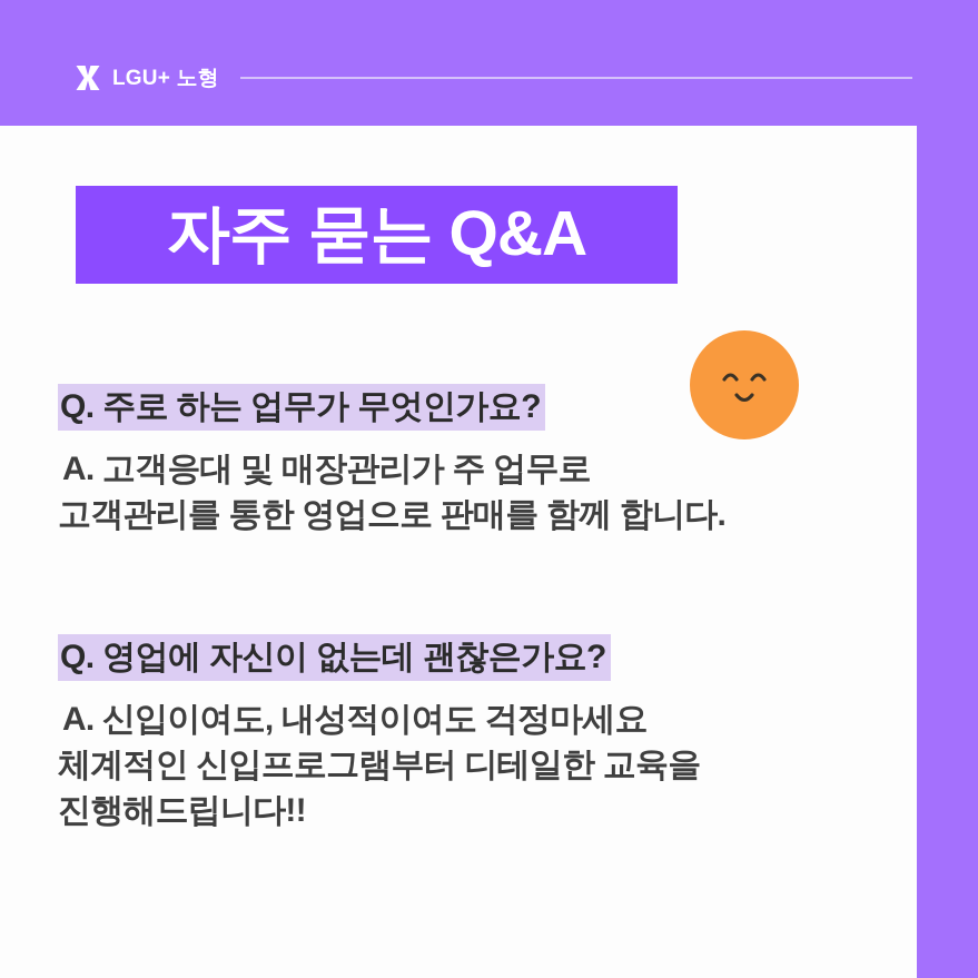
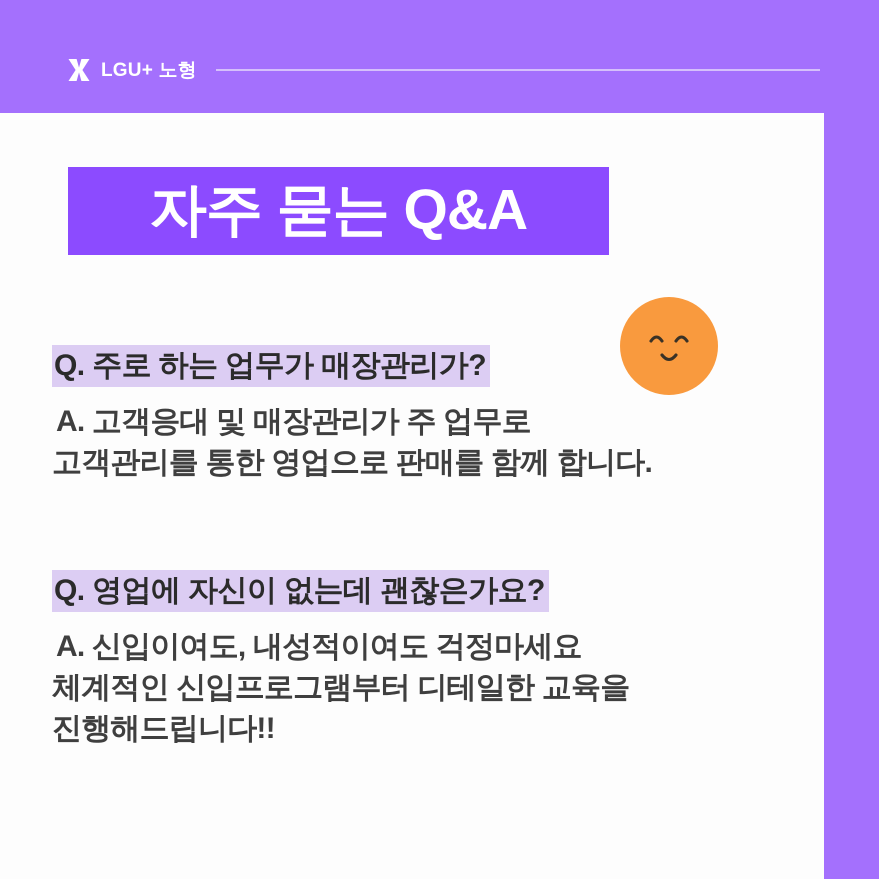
  LGU+ 노형
  자주 묻는 Q&A
- Q. 주로 하는 업무가 무엇인가요?
+ Q. 주로 하는 업무가 매장관리가?
  A. 고객응대 및 매장관리가 주 업무로
  고객관리를 통한 영업으로 판매를 함께 합니다.
  Q. 영업에 자신이 없는데 괜찮은가요?
  A. 신입이여도, 내성적이여도 걱정마세요
  체계적인 신입프로그램부터 디테일한 교육을
  진행해드립니다!!
